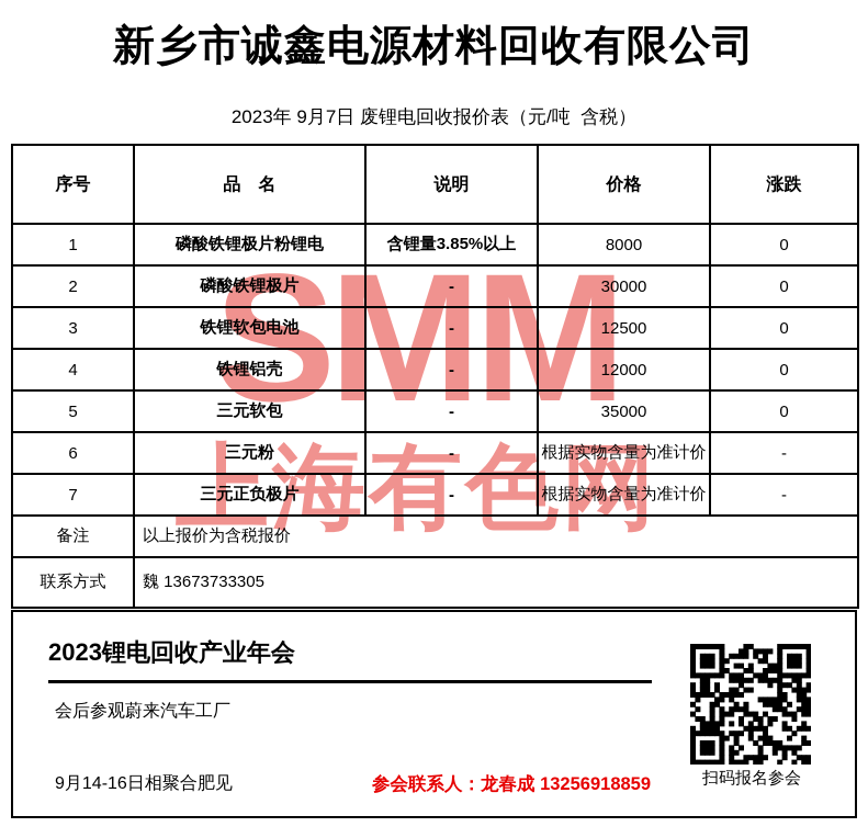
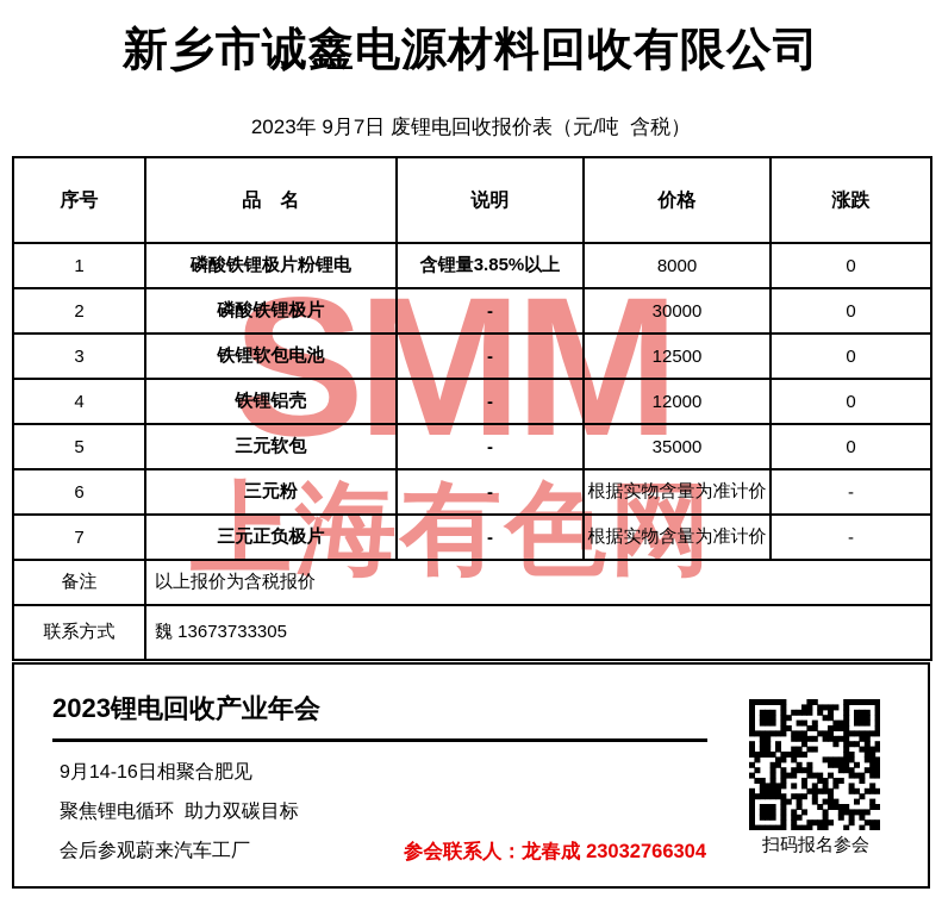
  新乡市诚鑫电源材料回收有限公司
  2023年 9月7日 废锂电回收报价表（元/吨 含税）
  序号	品 名	说明	价格	涨跌
  1	磷酸铁锂极片粉锂电	含锂量3.85%以上	8000	0
  2	磷酸铁锂极片	-	30000	0
  3	铁锂软包电池	-	12500	0
  4	铁锂铝壳	-	12000	0
  5	三元软包	-	35000	0
  6	三元粉	-	根据实物含量为准计价	-
  7	三元正负极片	-	根据实物含量为准计价	-
  备注	以上报价为含税报价
  联系方式	魏 13673733305
  SMM
  上海有色网
  2023锂电回收产业年会
- 会后参观蔚来汽车工厂
+ 9月14-16日相聚合肥见
+ 聚焦锂电循环 助力双碳目标
- 9月14-16日相聚合肥见
+ 会后参观蔚来汽车工厂
- 参会联系人：龙春成 13256918859
+ 参会联系人：龙春成 23032766304
  扫码报名参会
